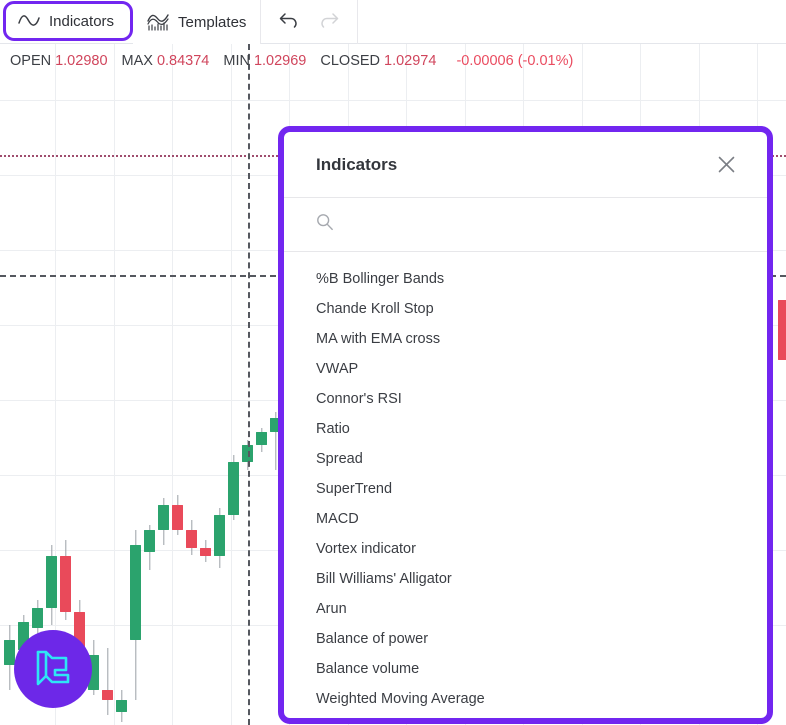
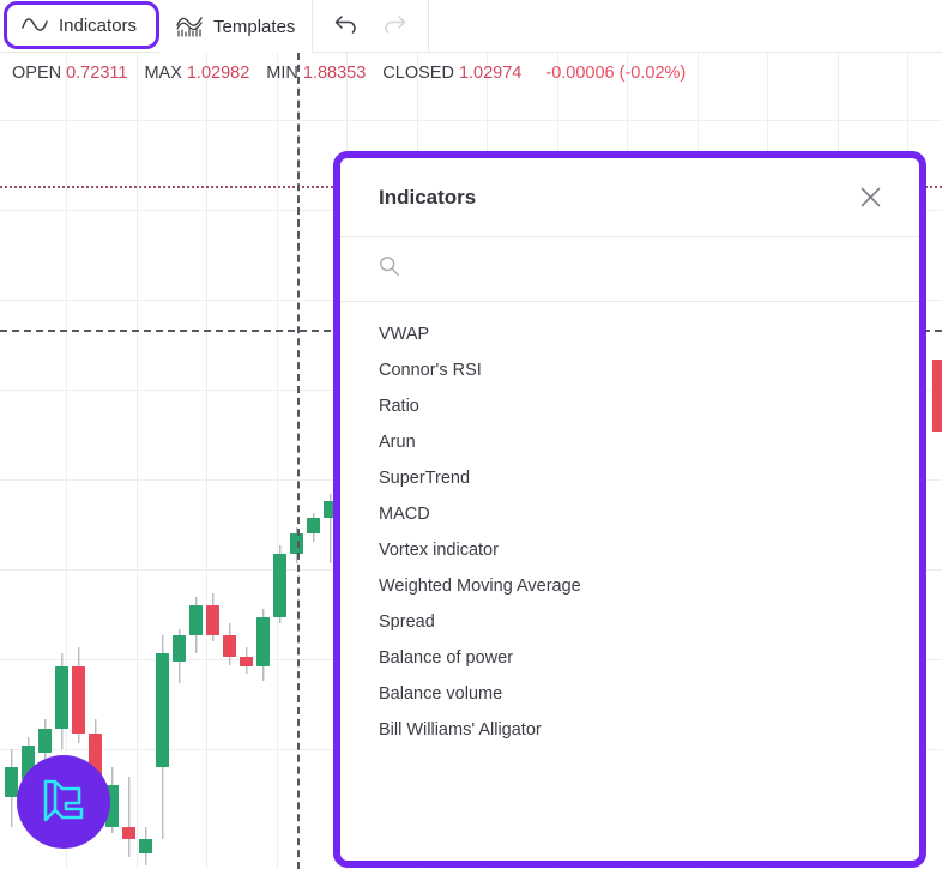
  OPEN
- 1.02980
+ 0.72311
  MAX
- 0.84374
+ 1.02982
  MIN
- 1.02969
+ 1.88353
  CLOSED
  1.02974
- -0.00006 (-0.01%)
+ -0.00006 (-0.02%)
  Indicators
  Templates
  Indicators
- %B Bollinger Bands
- Chande Kroll Stop
- MA with EMA cross
  VWAP
  Connor's RSI
  Ratio
- Spread
+ Arun
  SuperTrend
  MACD
  Vortex indicator
- Bill Williams' Alligator
+ Weighted Moving Average
- Arun
+ Spread
  Balance of power
  Balance volume
- Weighted Moving Average
+ Bill Williams' Alligator
